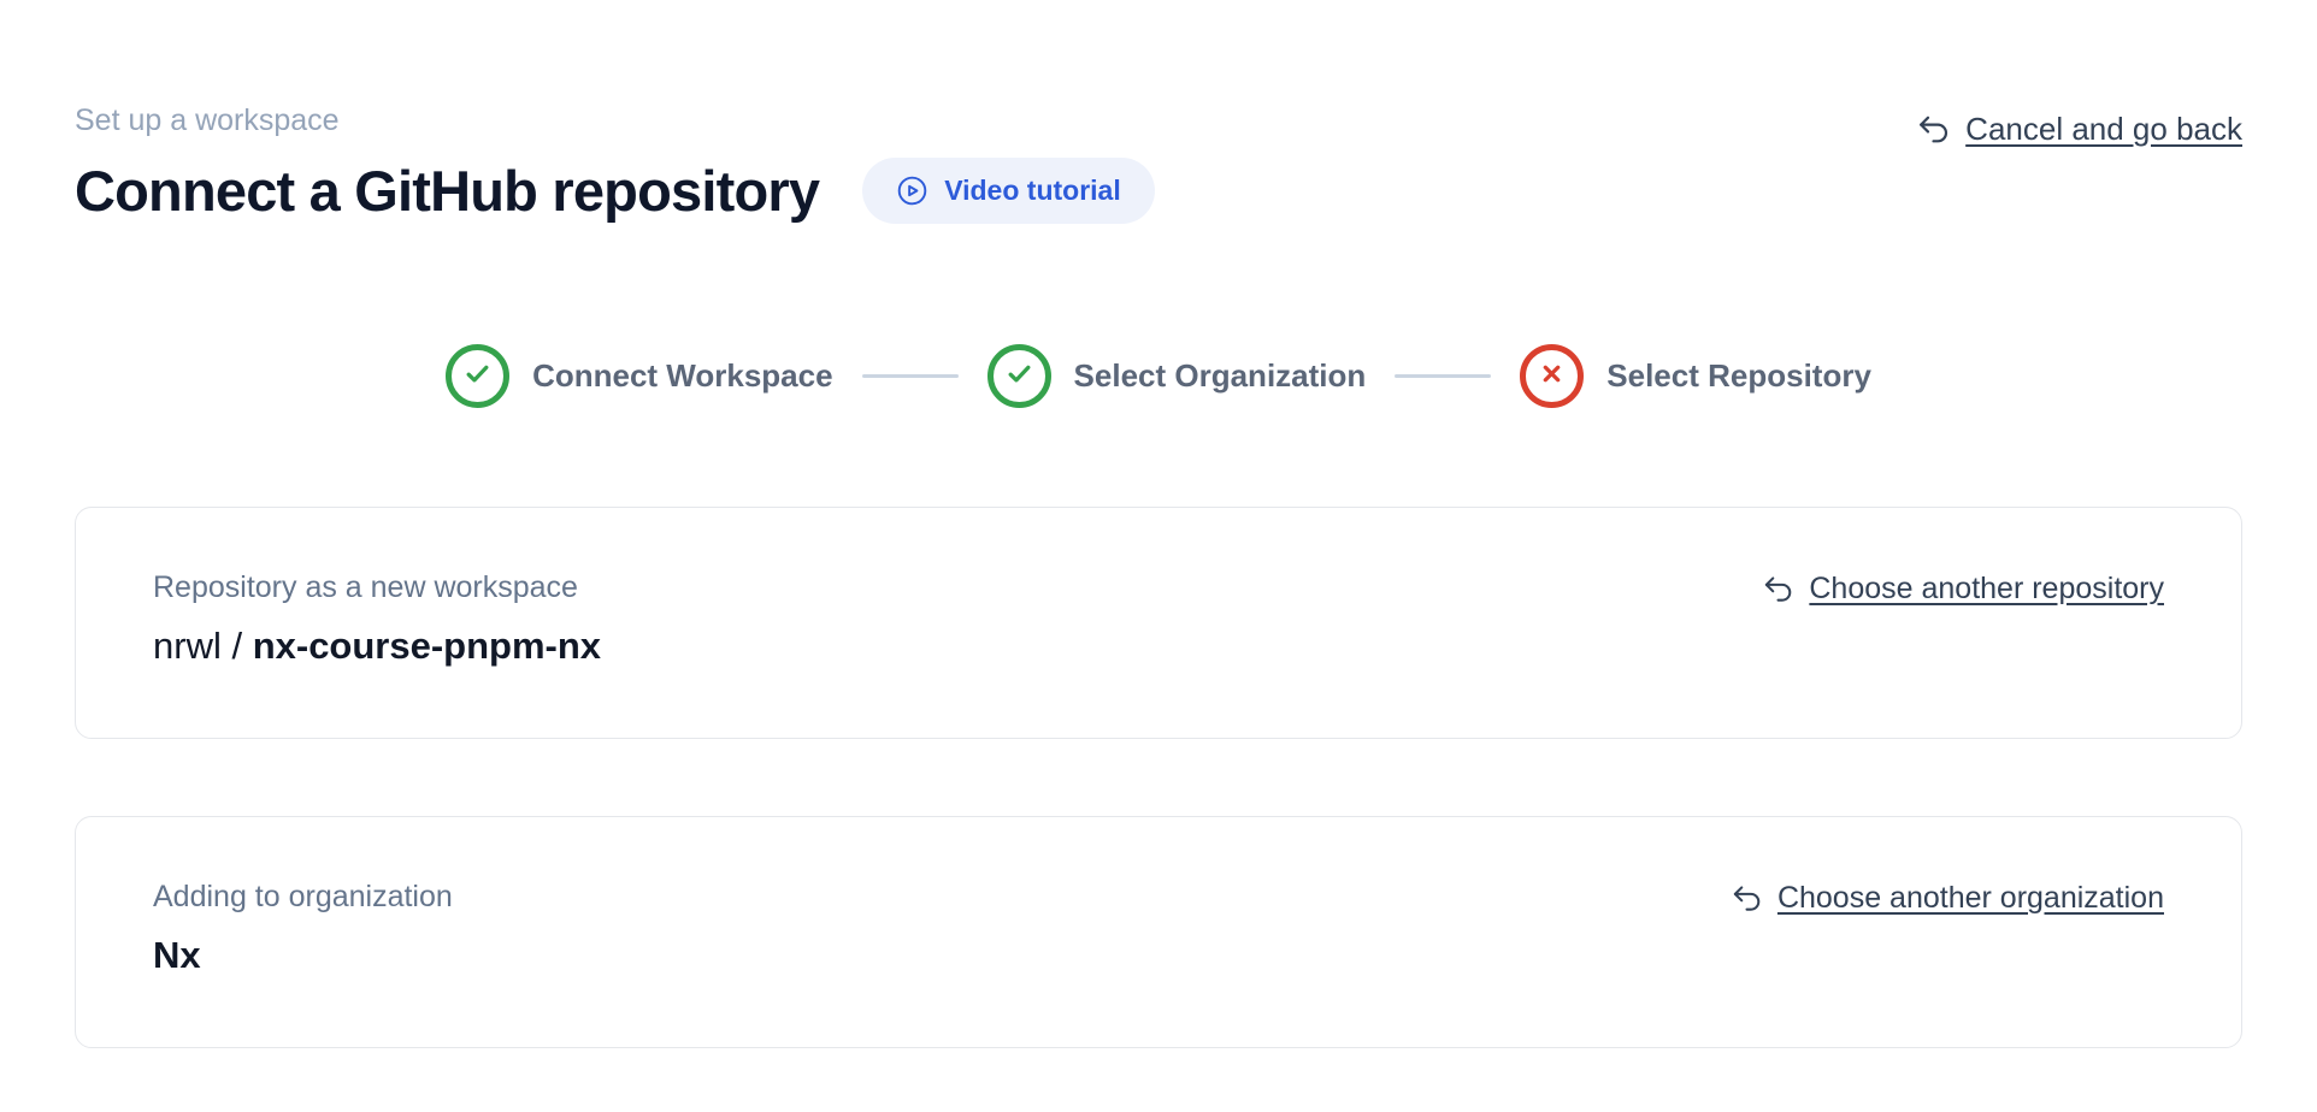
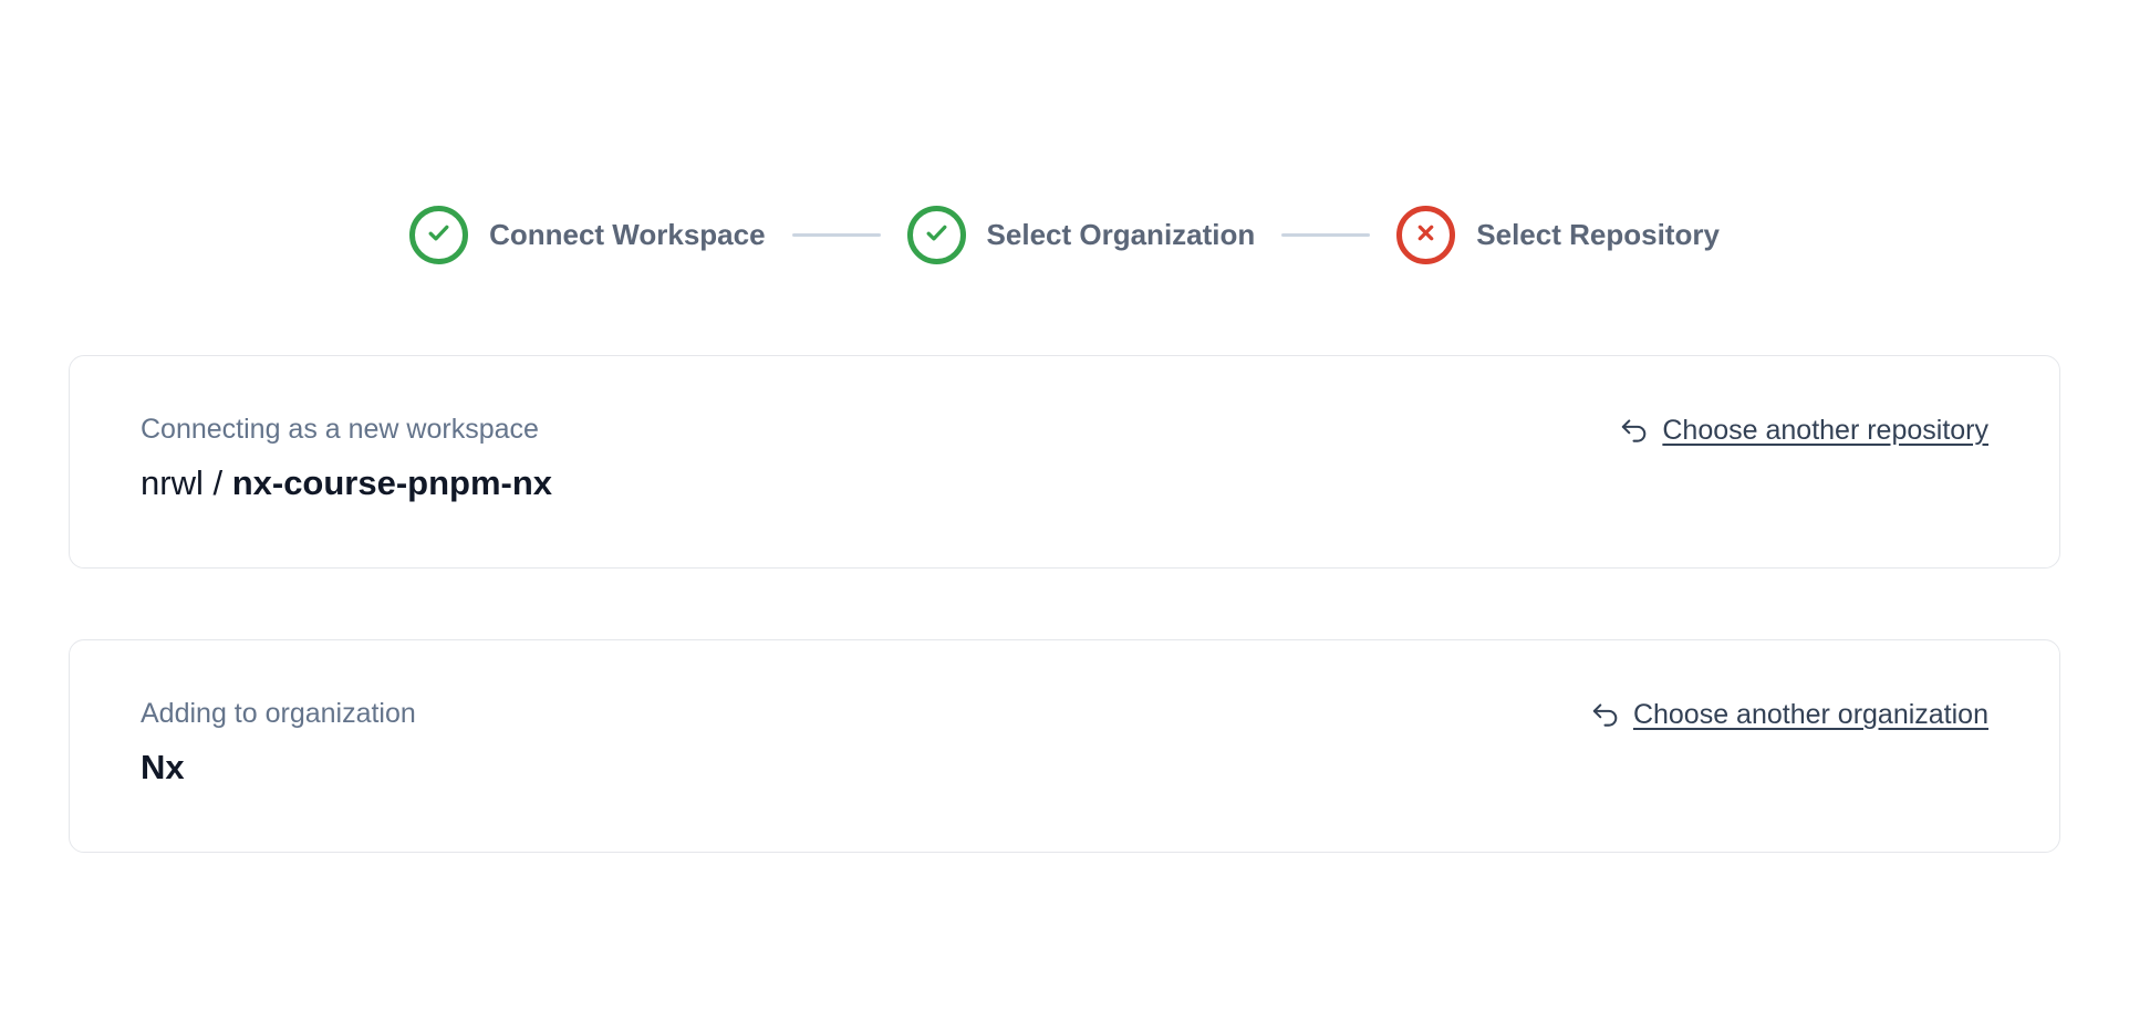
- Set up a workspace
- Connect a GitHub repository
- Video tutorial
- Cancel and go back
  Connect Workspace
  Select Organization
  Select Repository
- Repository as a new workspace
+ Connecting as a new workspace
  nrwl / nx-course-pnpm-nx
  Choose another repository
  Adding to organization
  Nx
  Choose another organization
